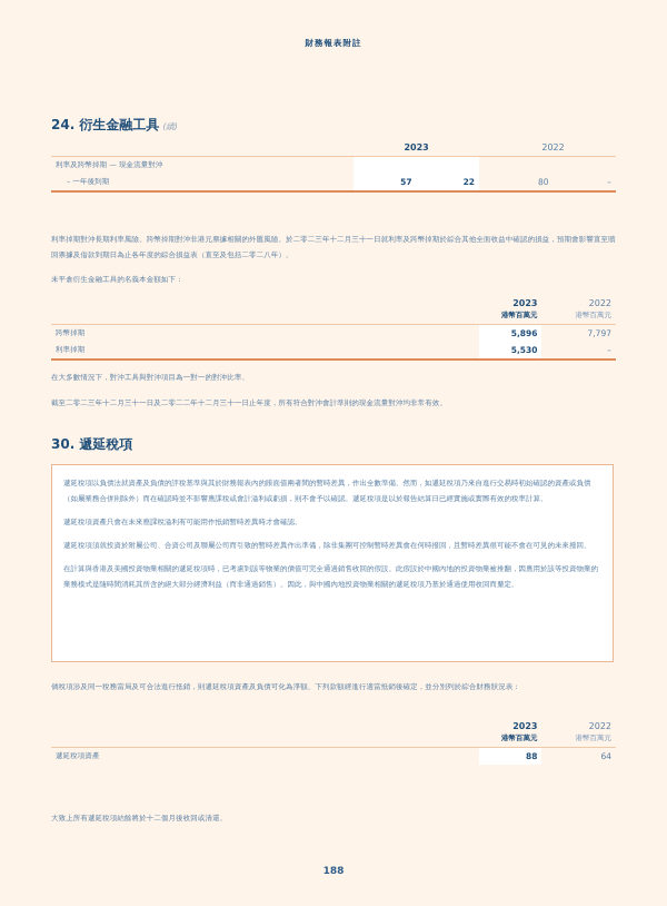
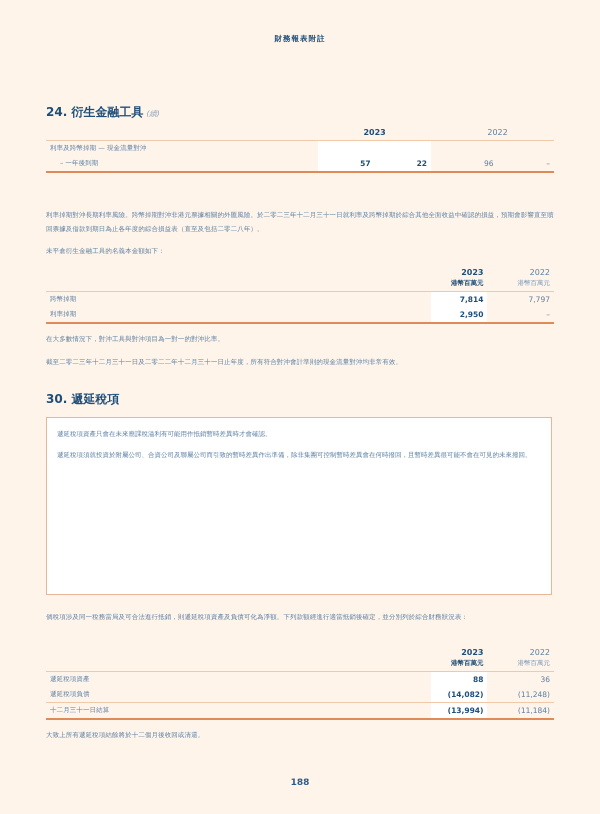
  財務報表附註
  24. 衍生金融工具 (續)
  	2023		2022
  利率及跨幣掉期 — 現金流量對沖
- – 一年後到期	57	22		80	–
+ – 一年後到期	57	22		96	–
  利率掉期對沖長期利率風險。跨幣掉期對沖非港元票據相關的外匯風險。於二零二三年十二月三十一日就利率及跨幣掉期於綜合其他全面收益中確認的損益，預期會影響直至贖回票據及借款到期日為止各年度的綜合損益表（直至及包括二零二八年）。
  未平倉衍生金融工具的名義本金額如下：
  	2023港幣百萬元		2022港幣百萬元
- 跨幣掉期	5,896		7,797
+ 跨幣掉期	7,814		7,797
- 利率掉期	5,530		–
+ 利率掉期	2,950		–
  在大多數情況下，對沖工具與對沖項目為一對一的對沖比率。
  截至二零二三年十二月三十一日及二零二二年十二月三十一日止年度，所有符合對沖會計準則的現金流量對沖均非常有效。
  30. 遞延稅項
- 遞延稅項以負債法就資產及負債的評稅基準與其於財務報表內的賬面值兩者間的暫時差異，作出全數準備。然而，如遞延稅項乃來自進行交易時初始確認的資產或負債（如屬業務合併則除外）而在確認時並不影響應課稅或會計溢利或虧損，則不會予以確認。遞延稅項是以於報告結算日已經實施或實際有效的稅率計算。
  遞延稅項資產只會在未來應課稅溢利有可能用作抵銷暫時差異時才會確認。
  遞延稅項須就投資於附屬公司、合資公司及聯屬公司而引致的暫時差異作出準備，除非集團可控制暫時差異會在何時撥回，且暫時差異很可能不會在可見的未來撥回。
- 在計算與香港及美國投資物業相關的遞延稅項時，已考慮到該等物業的價值可完全通過銷售收回的假設。此假設於中國內地的投資物業被推翻，因應用於該等投資物業的業務模式是隨時間消耗其所含的絕大部分經濟利益（而非通過銷售）。因此，與中國內地投資物業相關的遞延稅項乃基於通過使用收回而釐定。
  倘稅項涉及同一稅務當局及可合法進行抵銷，則遞延稅項資產及負債可化為淨額。下列款額經進行適當抵銷後確定，並分別列於綜合財務狀況表：
  	2023港幣百萬元		2022港幣百萬元
- 遞延稅項資產	88		64
+ 遞延稅項資產	88		36
+ 遞延稅項負債	(14,082)		(11,248)
+ 十二月三十一日結算	(13,994)		(11,184)
  大致上所有遞延稅項結餘將於十二個月後收回或清還。
  188
